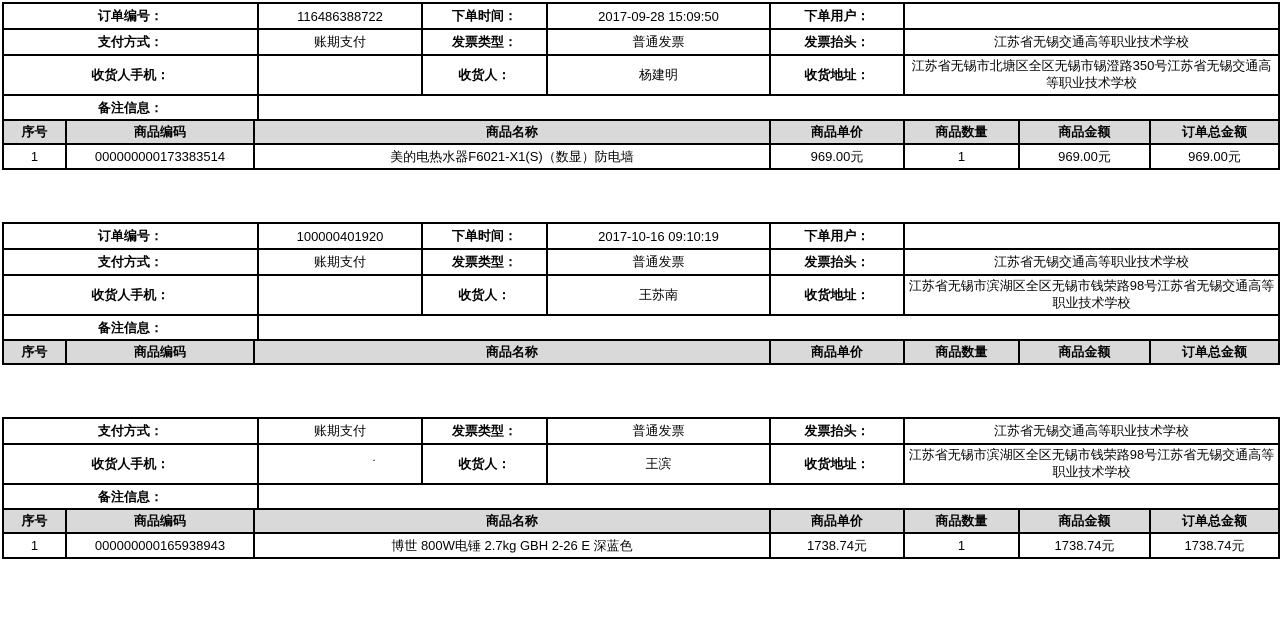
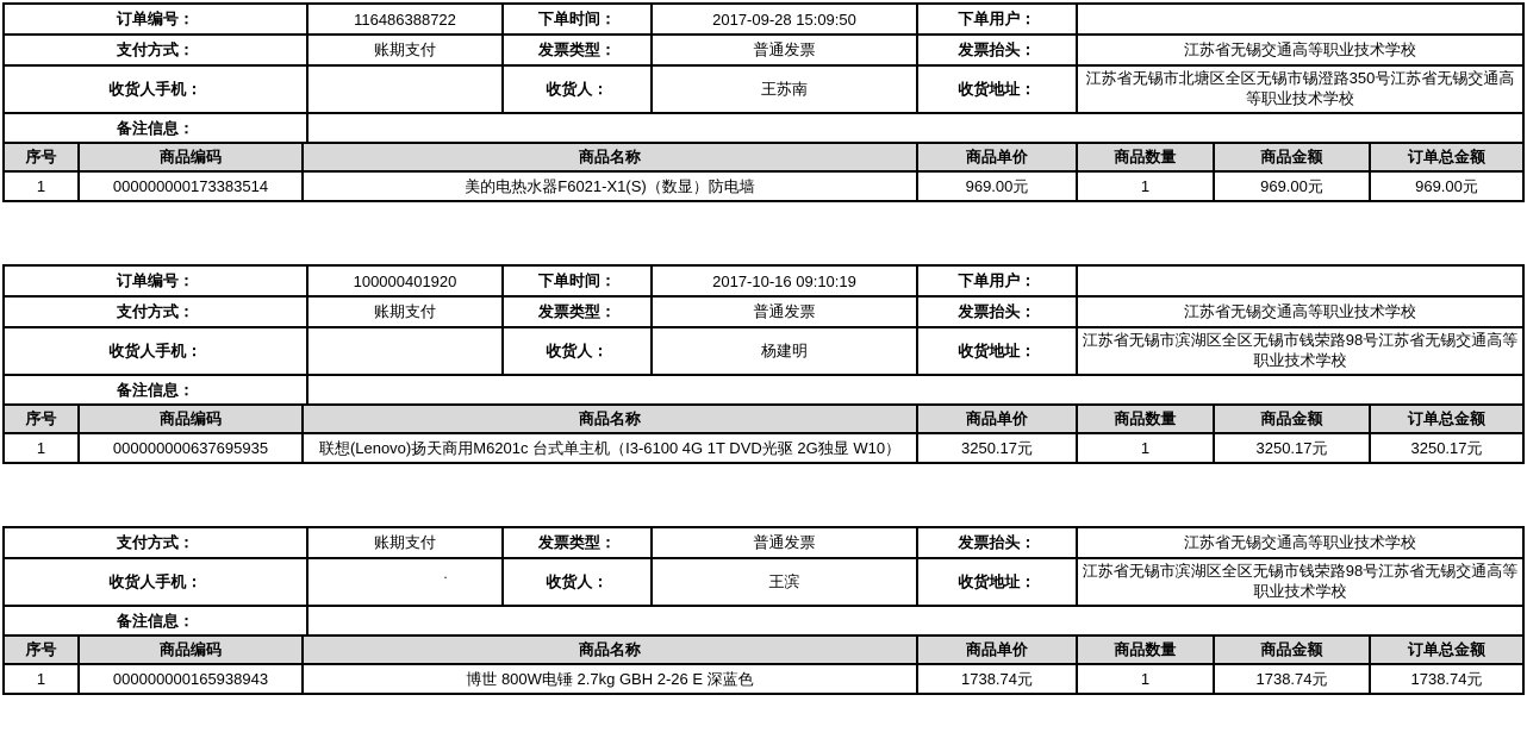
  订单编号：	116486388722	下单时间：	2017-09-28 15:09:50	下单用户：
  支付方式：	账期支付	发票类型：	普通发票	发票抬头：	江苏省无锡交通高等职业技术学校
- 收货人手机：		收货人：	杨建明	收货地址：	江苏省无锡市北塘区全区无锡市锡澄路350号江苏省无锡交通高等职业技术学校
+ 收货人手机：		收货人：	王苏南	收货地址：	江苏省无锡市北塘区全区无锡市锡澄路350号江苏省无锡交通高等职业技术学校
  备注信息：
  序号	商品编码	商品名称	商品单价	商品数量	商品金额	订单总金额
  1	000000000173383514	美的电热水器F6021-X1(S)（数显）防电墙	969.00元	1	969.00元	969.00元
  订单编号：	100000401920	下单时间：	2017-10-16 09:10:19	下单用户：
  支付方式：	账期支付	发票类型：	普通发票	发票抬头：	江苏省无锡交通高等职业技术学校
- 收货人手机：		收货人：	王苏南	收货地址：	江苏省无锡市滨湖区全区无锡市钱荣路98号江苏省无锡交通高等职业技术学校
+ 收货人手机：		收货人：	杨建明	收货地址：	江苏省无锡市滨湖区全区无锡市钱荣路98号江苏省无锡交通高等职业技术学校
  备注信息：
  序号	商品编码	商品名称	商品单价	商品数量	商品金额	订单总金额
+ 1	000000000637695935	联想(Lenovo)扬天商用M6201c 台式单主机（I3-6100 4G 1T DVD光驱 2G独显 W10）	3250.17元	1	3250.17元	3250.17元
  支付方式：	账期支付	发票类型：	普通发票	发票抬头：	江苏省无锡交通高等职业技术学校
  收货人手机：	.	收货人：	王滨	收货地址：	江苏省无锡市滨湖区全区无锡市钱荣路98号江苏省无锡交通高等职业技术学校
  备注信息：
  序号	商品编码	商品名称	商品单价	商品数量	商品金额	订单总金额
  1	000000000165938943	博世 800W电锤 2.7kg GBH 2-26 E 深蓝色	1738.74元	1	1738.74元	1738.74元
